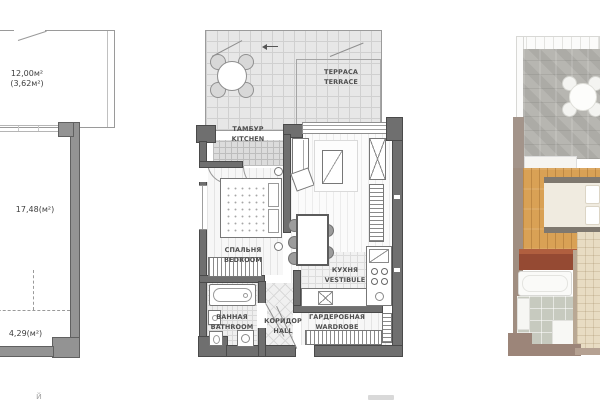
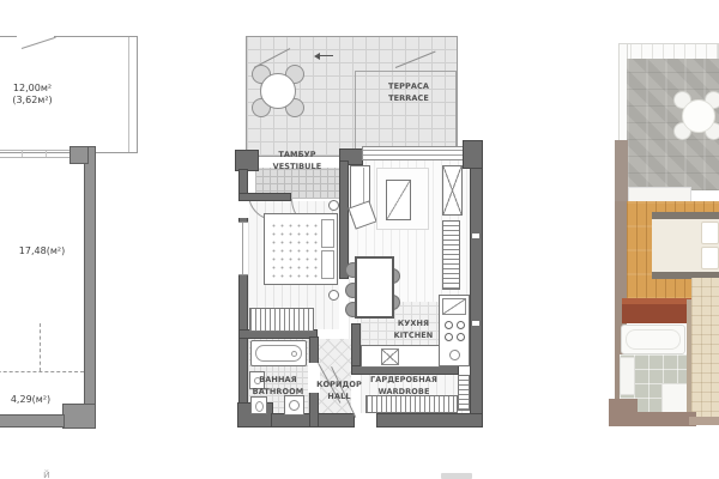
  12,00м²
  (3,62м²)
  17,48(м²)
  4,29(м²)
  ТЕРРАСА
  TERRACE
  ТАМБУР
- KITCHEN
+ VESTIBULE
- СПАЛЬНЯ
- BEDROOM
  КУХНЯ
- VESTIBULE
+ KITCHEN
  ВАННАЯ
  BATHROOM
  КОРИДОР
  HALL
  ГАРДЕРОБНАЯ
  WARDROBE
  й
